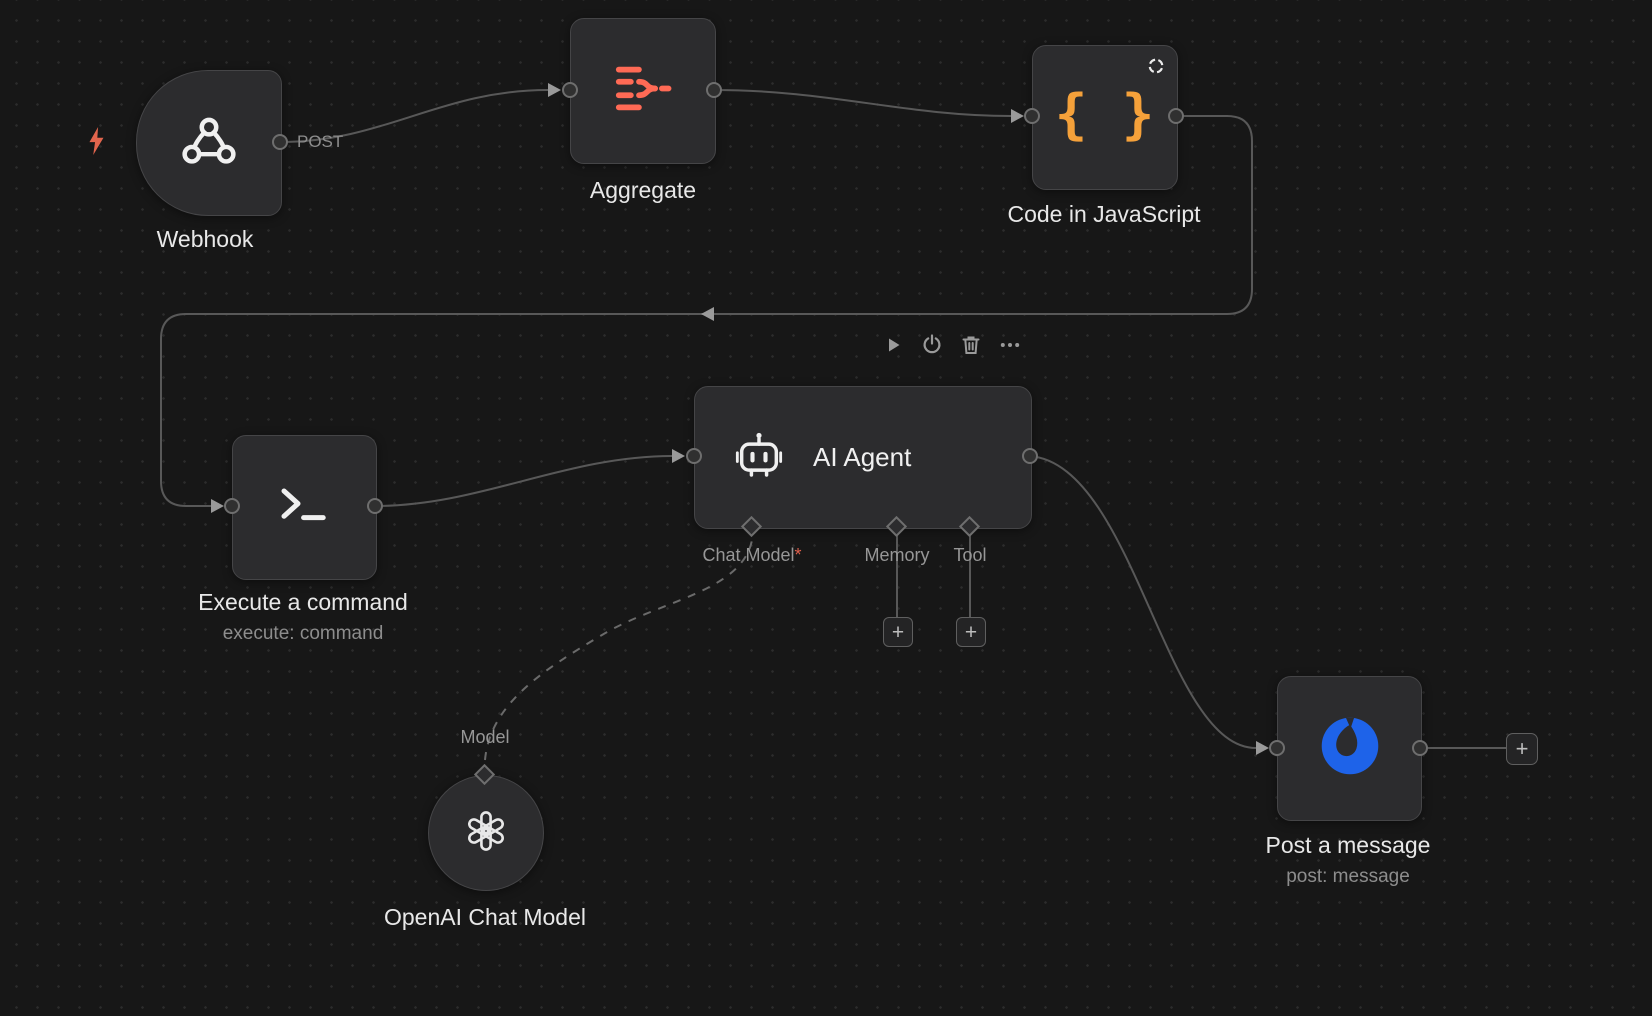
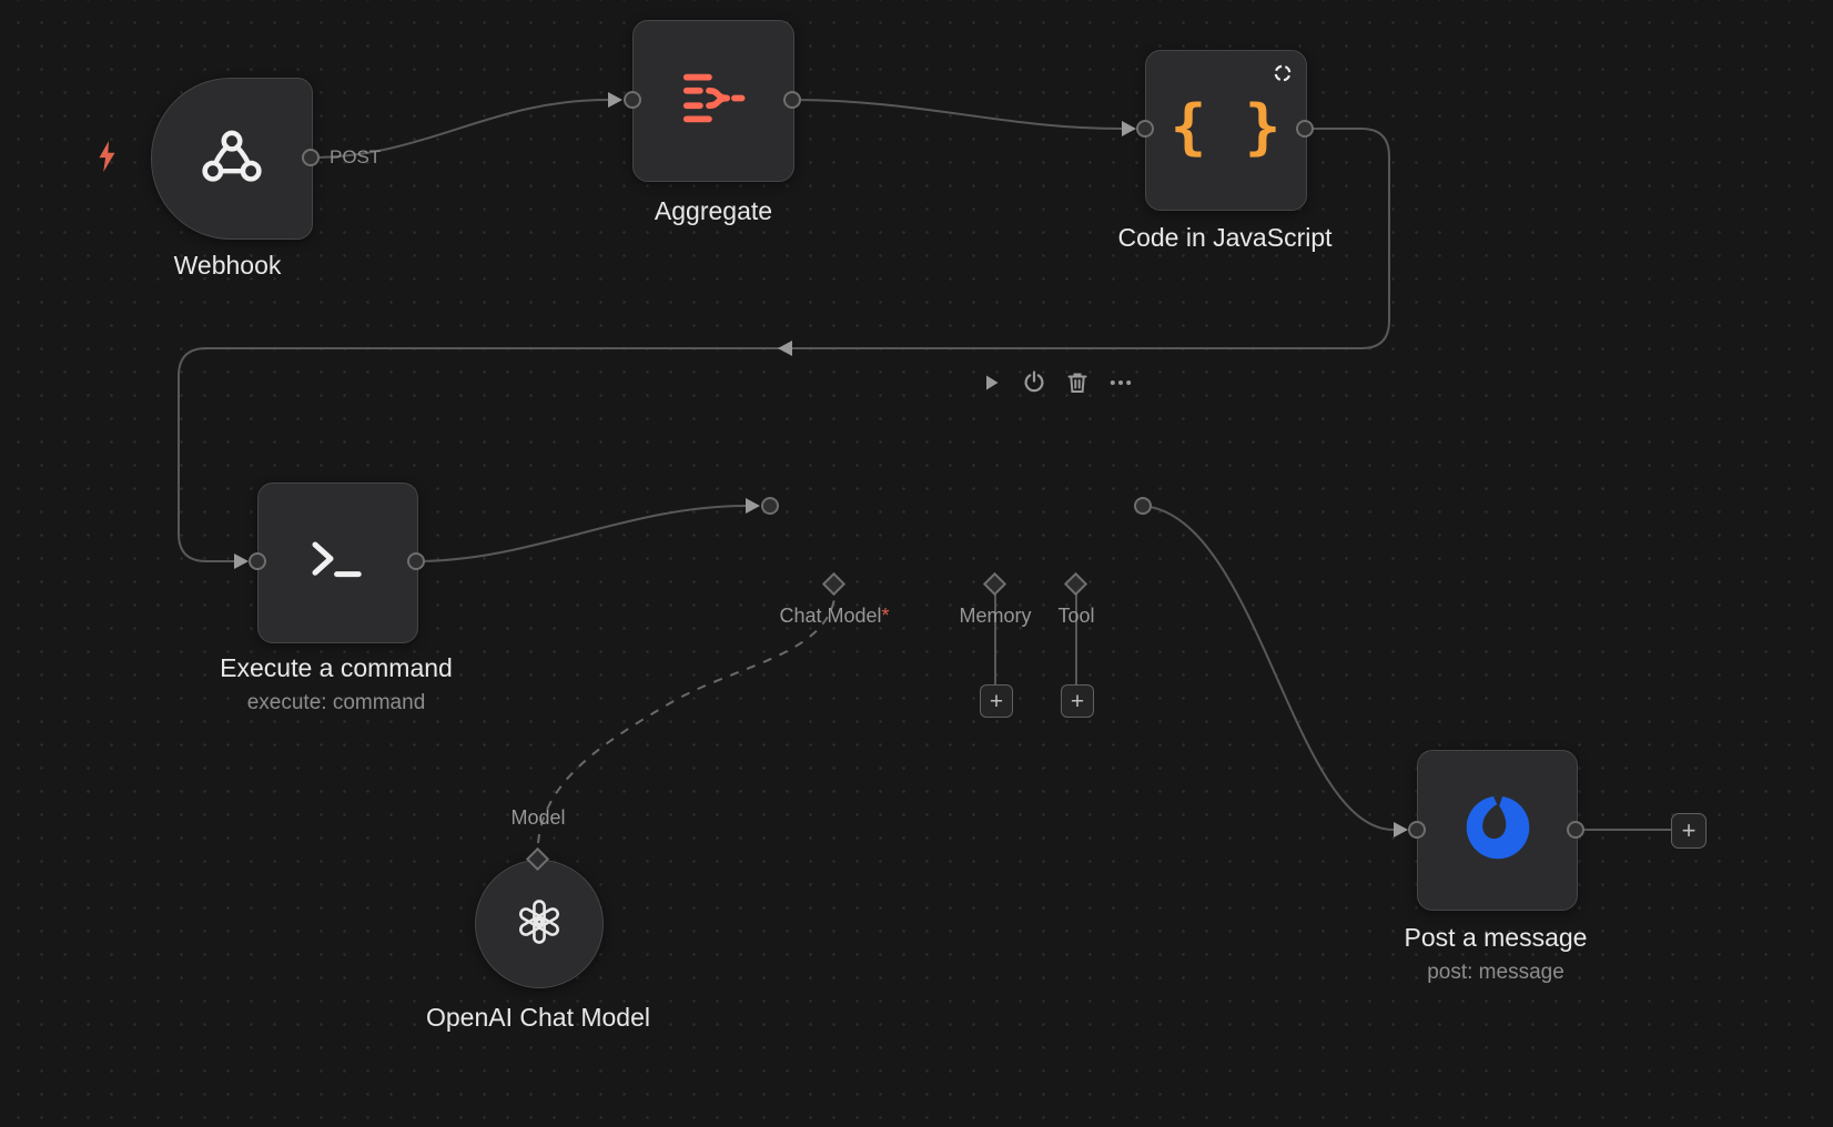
  POST
  Webhook
  Aggregate
  { }
  Code in JavaScript
  Execute a command
  execute: command
- AI Agent
  Chat Model*
  Memory
  Tool
  +
  +
  Model
  OpenAI Chat Model
  Post a message
  post: message
  +
